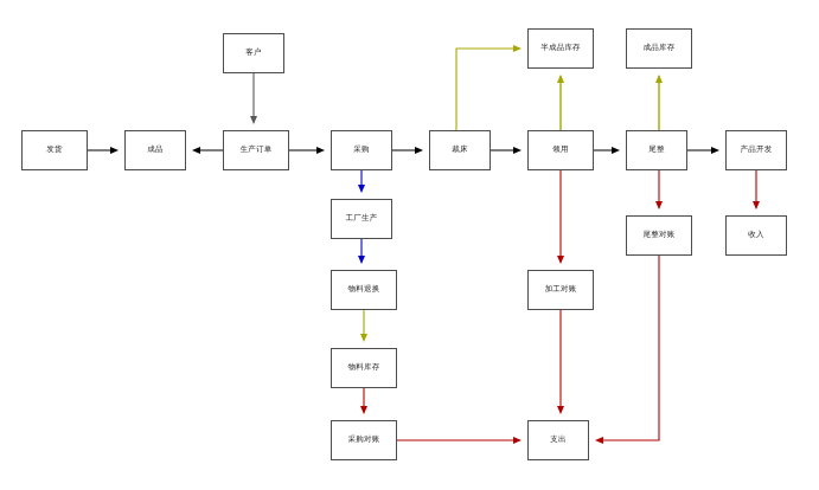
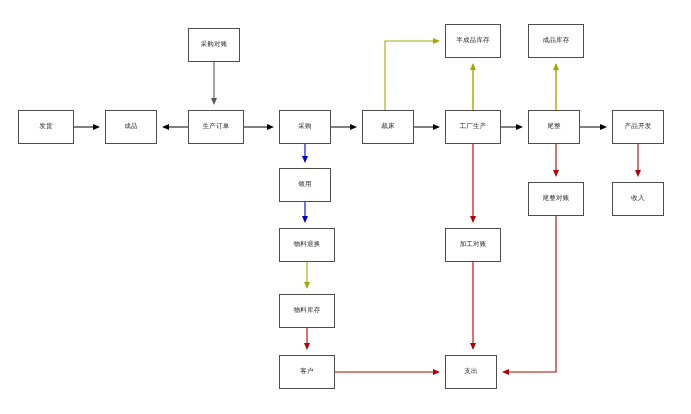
  发货
  成品
  生产订单
- 客户
+ 采购对账
  采购
  裁床
- 领用
+ 工厂生产
  尾整
  产品开发
  半成品库存
  成品库存
- 工厂生产
+ 领用
  物料退换
  物料库存
- 采购对账
+ 客户
  加工对账
  尾整对账
  支出
  收入
